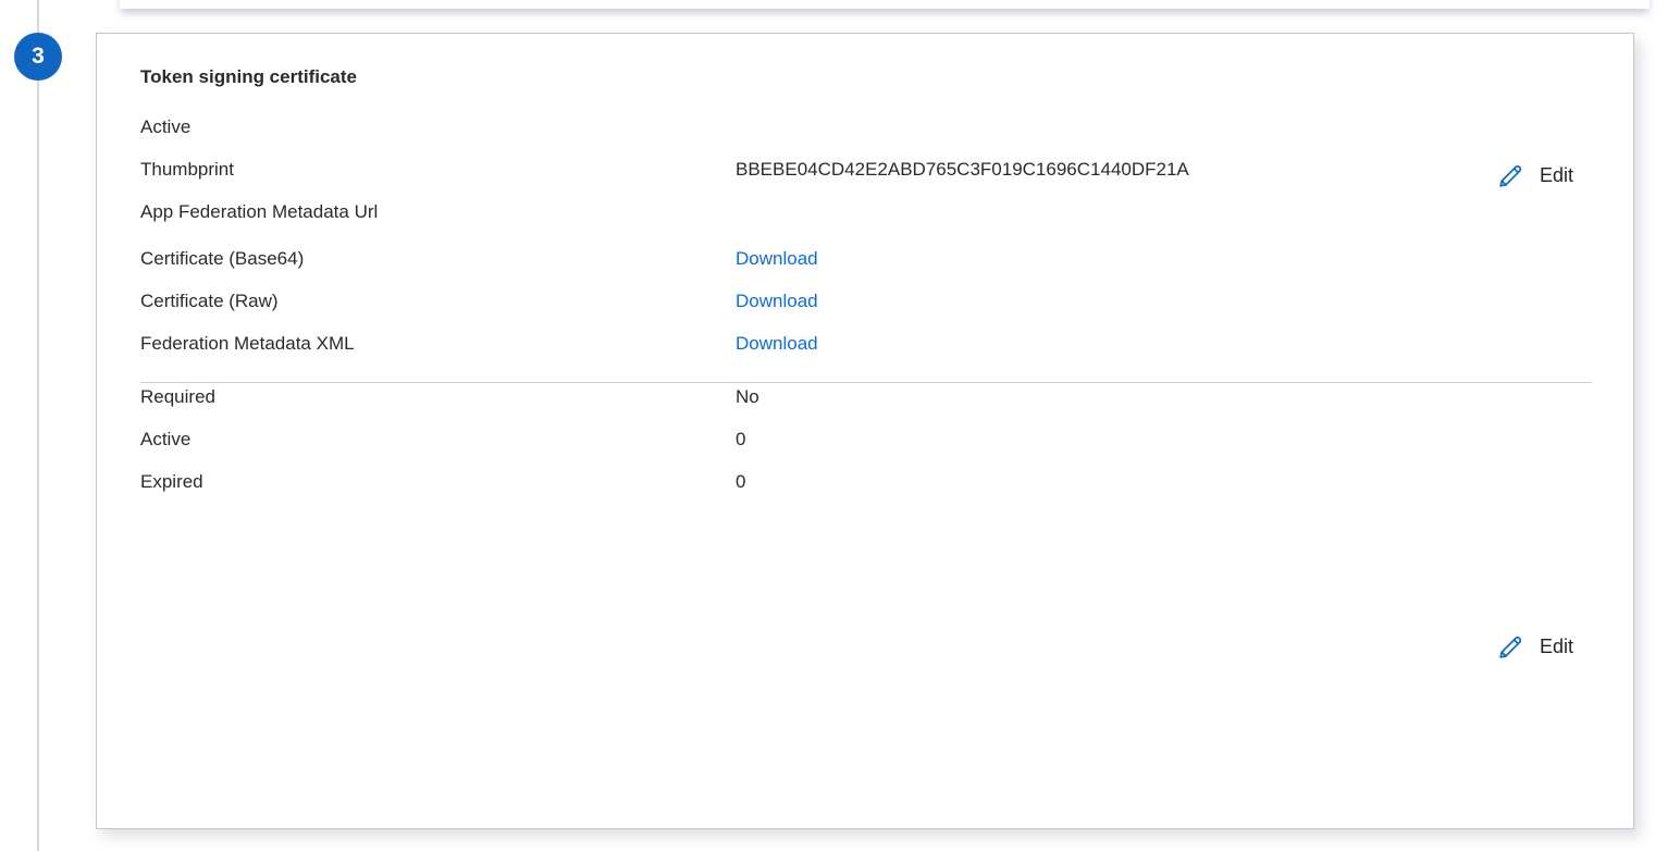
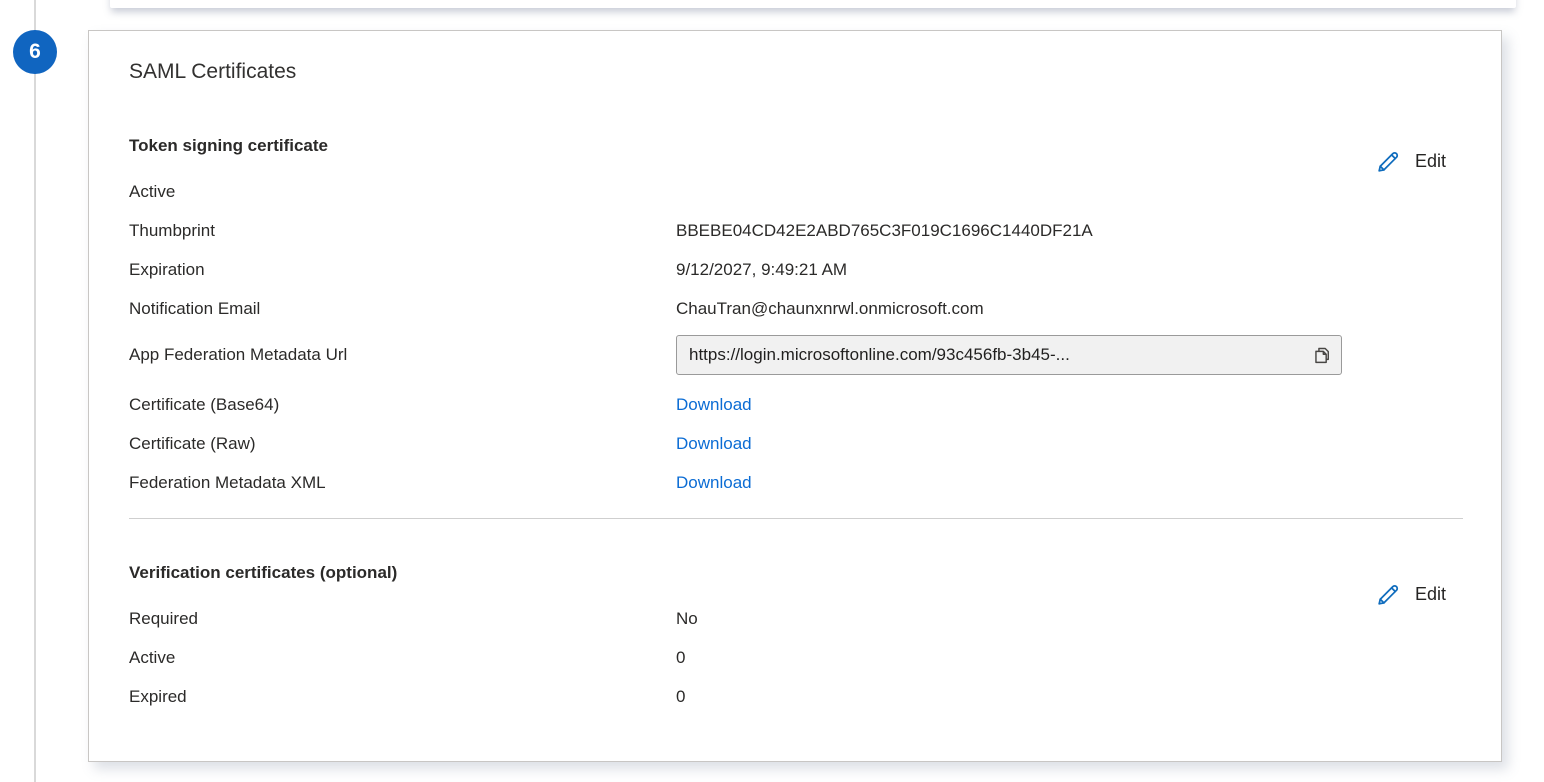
- 3
+ 6
+ SAML Certificates
  Token signing certificate
  Active
  Thumbprint
  BBEBE04CD42E2ABD765C3F019C1696C1440DF21A
+ Expiration
+ 9/12/2027, 9:49:21 AM
+ Notification Email
+ ChauTran@chaunxnrwl.onmicrosoft.com
  App Federation Metadata Url
+ https://login.microsoftonline.com/93c456fb-3b45-...
  Certificate (Base64)
  Download
  Certificate (Raw)
  Download
  Federation Metadata XML
  Download
+ Verification certificates (optional)
  Required
  No
  Active
  0
  Expired
  0
  Edit
  Edit
